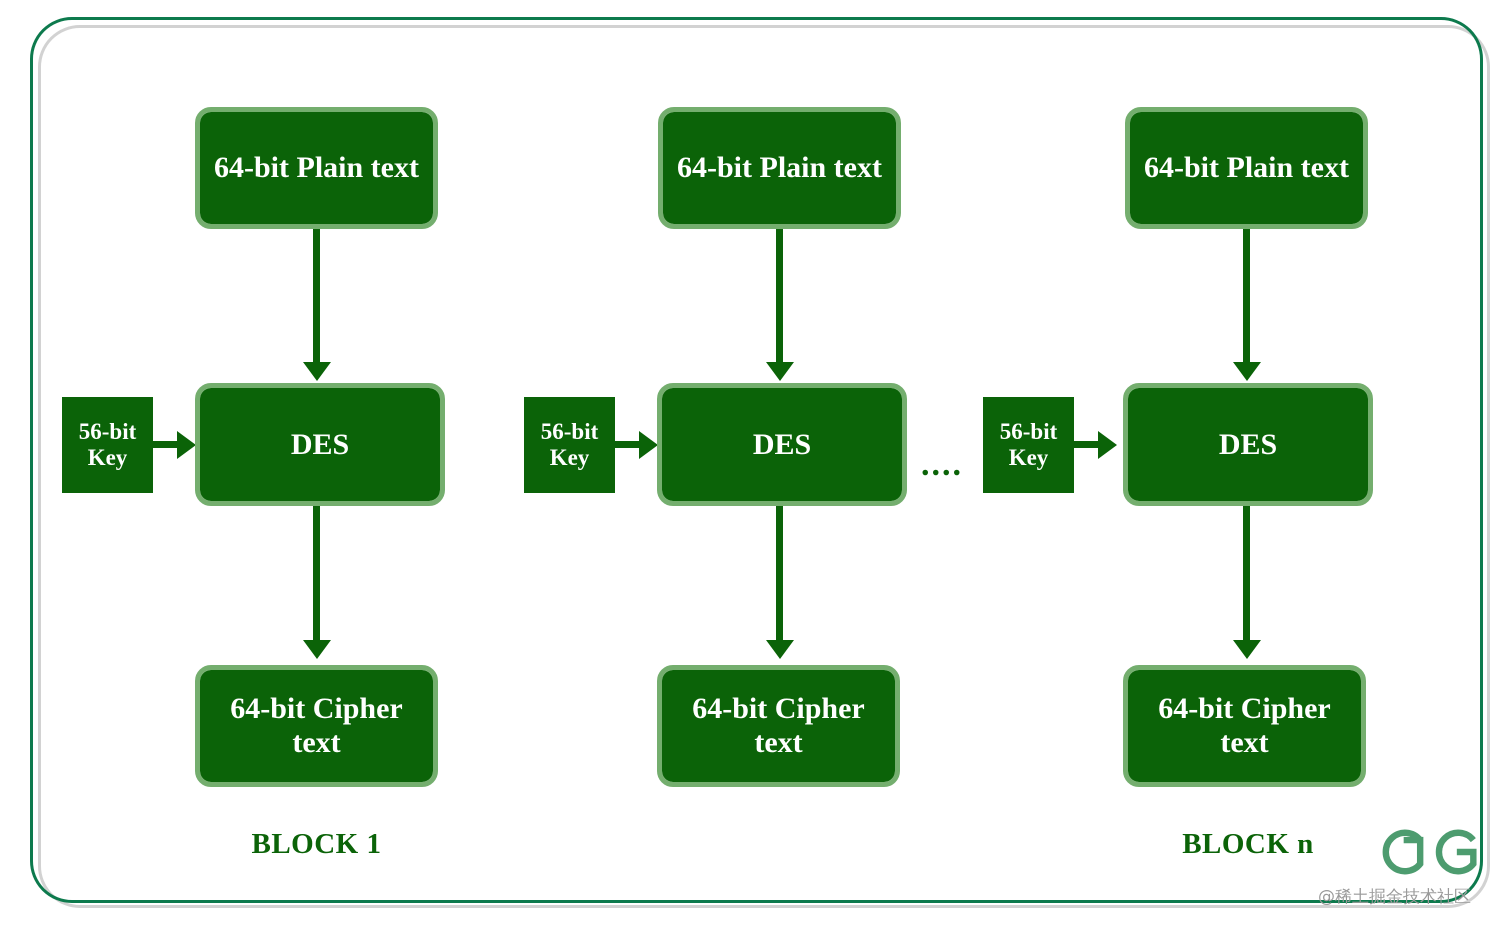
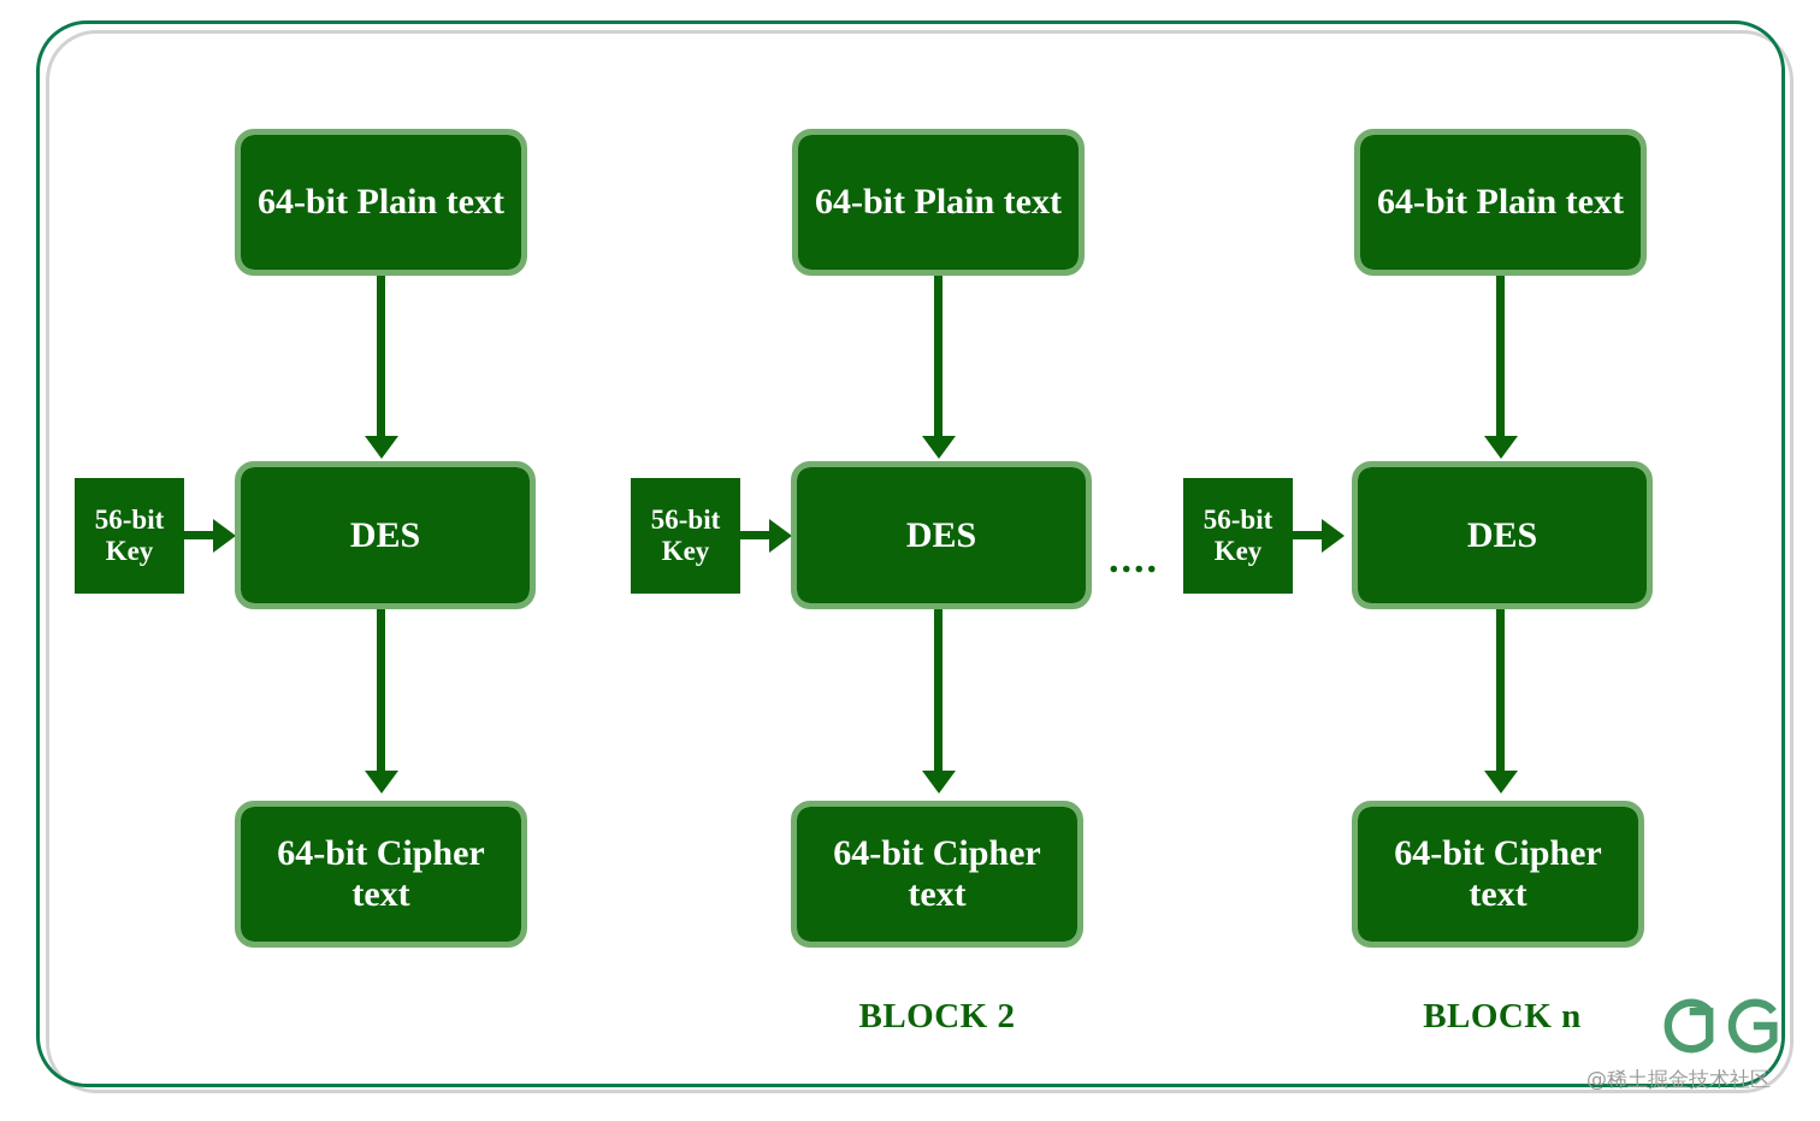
  64-bit Plain text
  56-bit Key
  DES
  64-bit Cipher text
- BLOCK 1
  64-bit Plain text
  56-bit Key
  DES
  64-bit Cipher text
+ BLOCK 2
  ....
  64-bit Plain text
  56-bit Key
  DES
  64-bit Cipher text
  BLOCK n
  @稀土掘金技术社区
